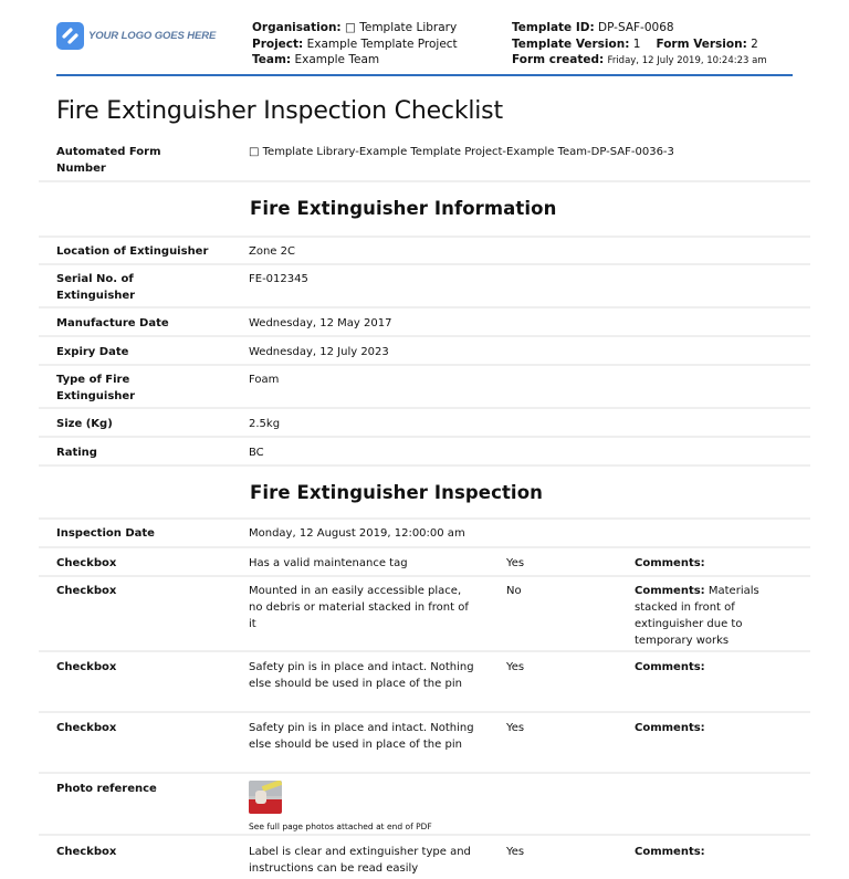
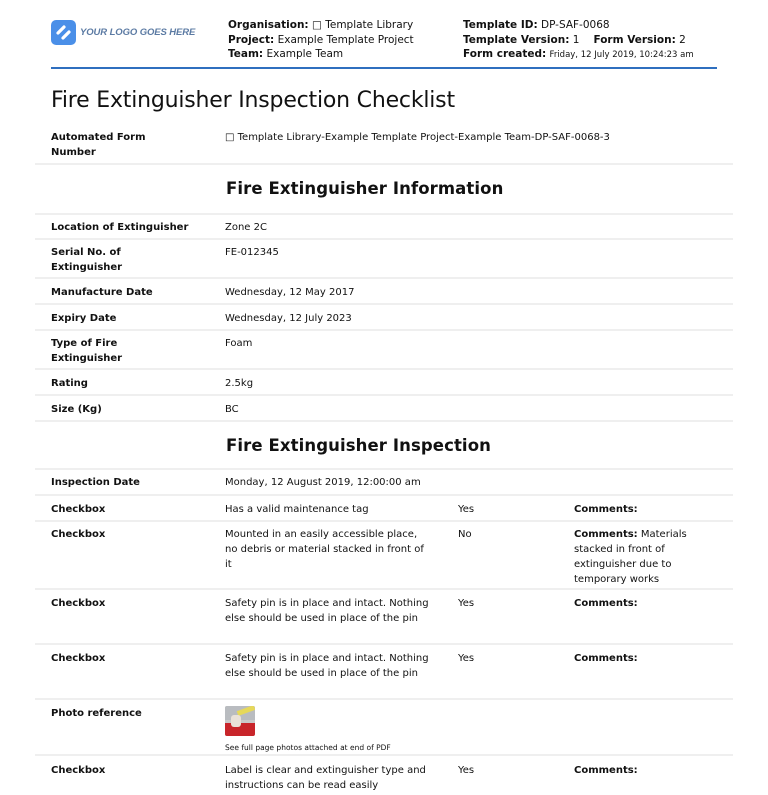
  YOUR LOGO GOES HERE
  Organisation: □ Template Library
  Project: Example Template Project
  Team: Example Team
  Template ID: DP-SAF-0068
  Template Version: 1 Form Version: 2
  Form created: Friday, 12 July 2019, 10:24:23 am
  Fire Extinguisher Inspection Checklist
  Automated Form Number
- □ Template Library-Example Template Project-Example Team-DP-SAF-0036-3
+ □ Template Library-Example Template Project-Example Team-DP-SAF-0068-3
  Fire Extinguisher Information
  Location of Extinguisher
  Zone 2C
  Serial No. of Extinguisher
  FE-012345
  Manufacture Date
  Wednesday, 12 May 2017
  Expiry Date
  Wednesday, 12 July 2023
  Type of Fire Extinguisher
  Foam
- Size (Kg)
+ Rating
  2.5kg
- Rating
+ Size (Kg)
  BC
  Fire Extinguisher Inspection
  Inspection Date
  Monday, 12 August 2019, 12:00:00 am
  Checkbox
  Has a valid maintenance tag
  Yes
  Comments:
  Checkbox
  Mounted in an easily accessible place, no debris or material stacked in front of it
  No
  Comments: Materials stacked in front of extinguisher due to temporary works
  Checkbox
  Safety pin is in place and intact. Nothing else should be used in place of the pin
  Yes
  Comments:
  Checkbox
  Safety pin is in place and intact. Nothing else should be used in place of the pin
  Yes
  Comments:
  Photo reference
  See full page photos attached at end of PDF
  Checkbox
  Label is clear and extinguisher type and instructions can be read easily
  Yes
  Comments:
